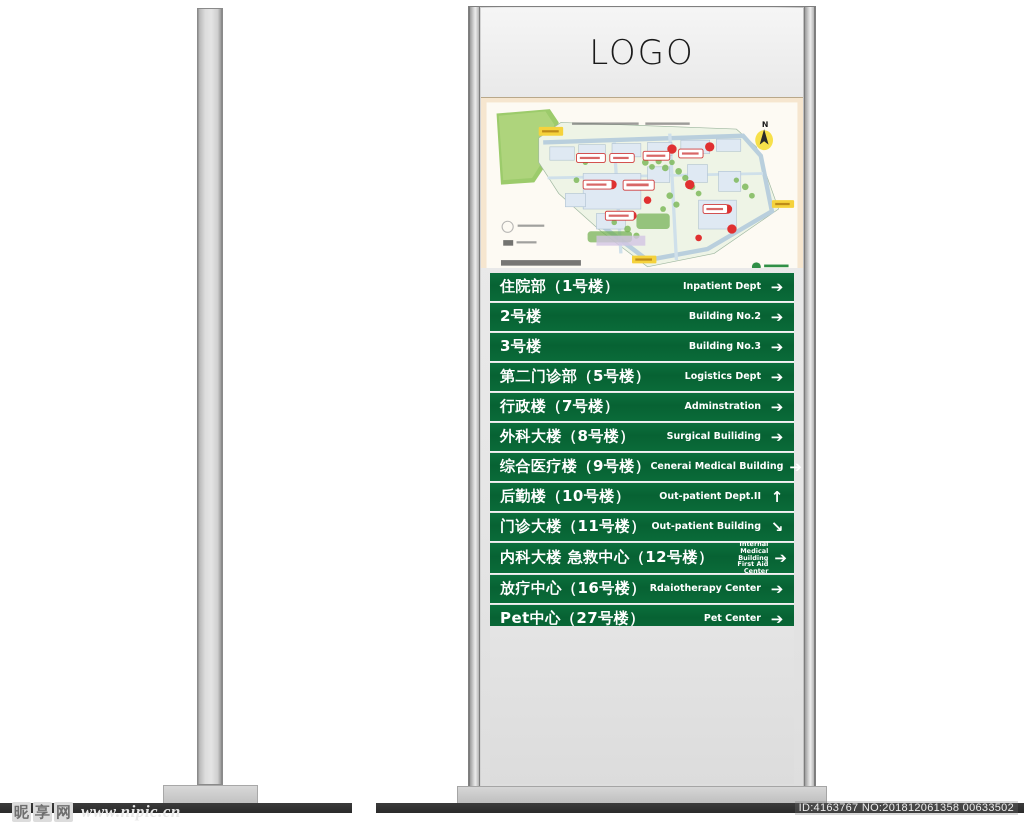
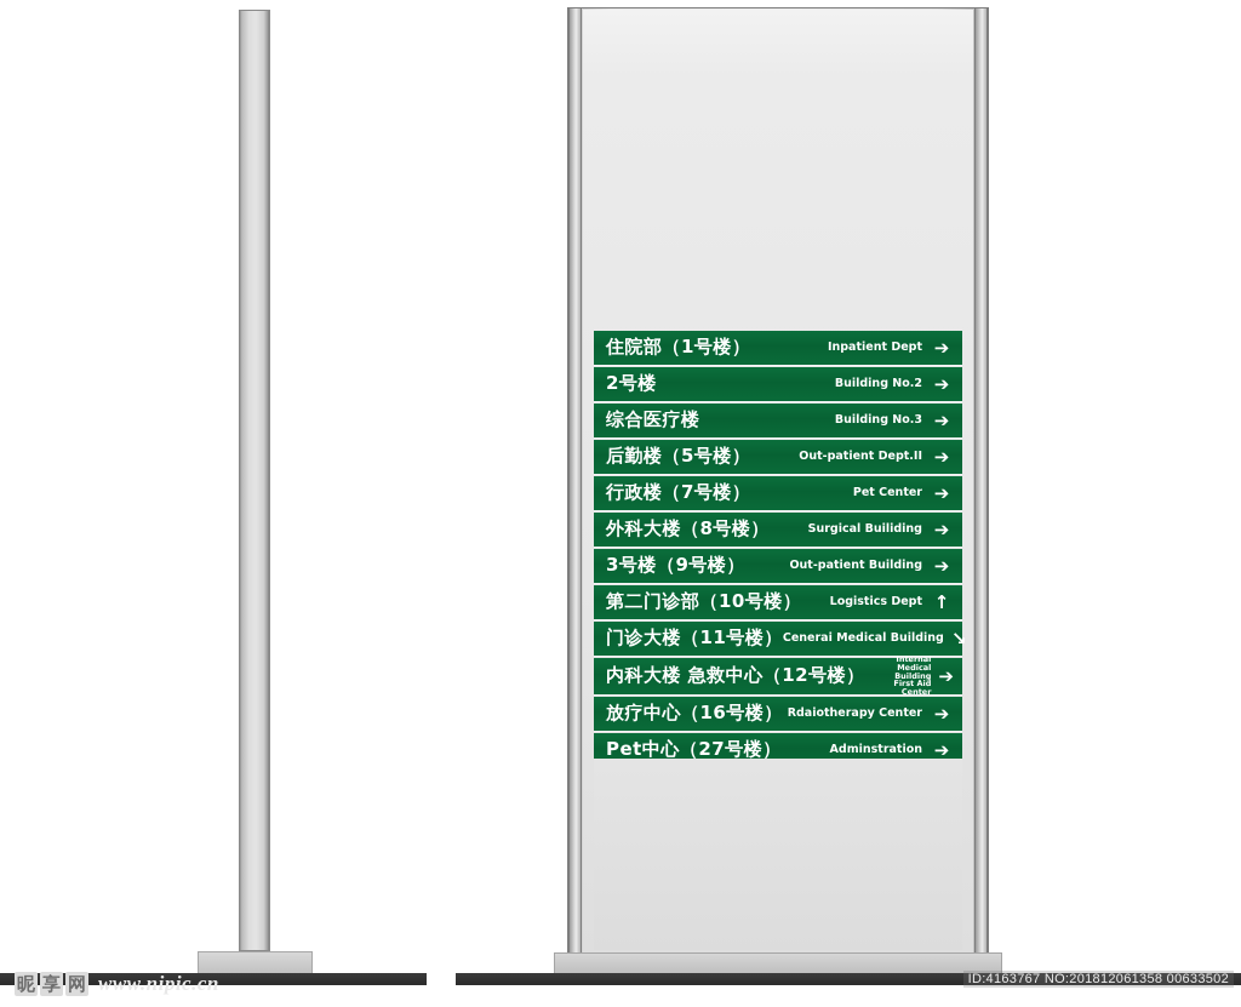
- LOGO
- N
  住院部
  （1号楼）
  Inpatient Dept
  ➔
  2号楼
  Building No.2
  ➔
- 3号楼
+ 综合医疗楼
  Building No.3
  ➔
- 第二门诊部
+ 后勤楼
  （5号楼）
- Logistics Dept
+ Out-patient Dept.II
  ➔
  行政楼
  （7号楼）
- Adminstration
+ Pet Center
  ➔
  外科大楼
  （8号楼）
  Surgical Builiding
  ➔
- 综合医疗楼
+ 3号楼
  （9号楼）
- Cenerai Medical Building
+ Out-patient Building
  ➔
- 后勤楼
+ 第二门诊部
  （10号楼）
- Out-patient Dept.II
+ Logistics Dept
  ↑
  门诊大楼
  （11号楼）
- Out-patient Building
+ Cenerai Medical Building
  ↘
  内科大楼 急救中心
  （12号楼）
  Internal Medical Building
  First Aid Center
  ➔
  放疗中心
  （16号楼）
  Rdaiotherapy Center
  ➔
  Pet中心
  （27号楼）
- Pet Center
+ Adminstration
  ➔
  昵
  享
  网
  www.nipic.cn
  ID:4163767 NO:201812061358 00633502
